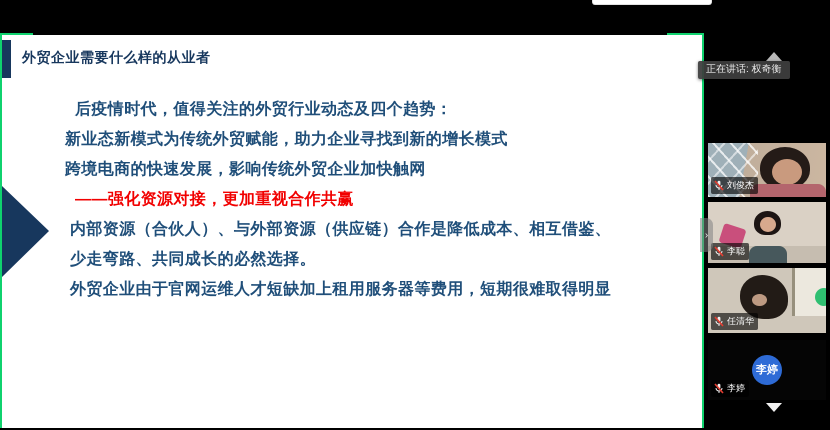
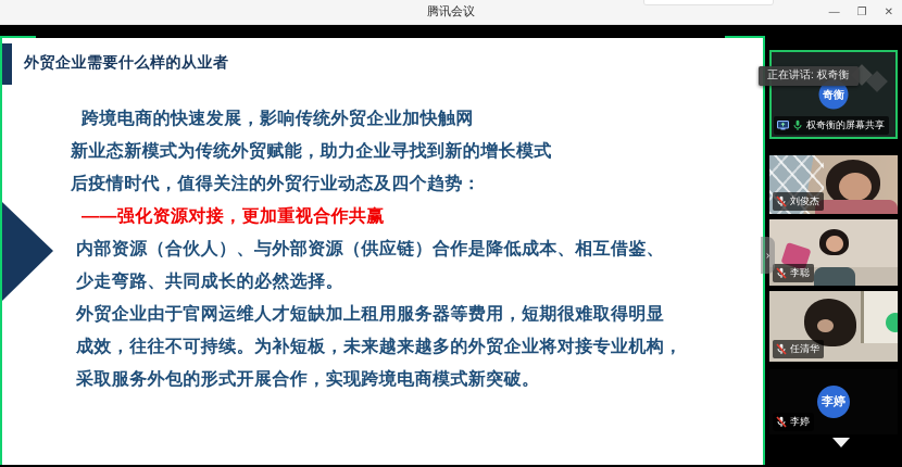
+ 腾讯会议
+ —
+ ❐
+ ✕
  外贸企业需要什么样的从业者
- 后疫情时代，值得关注的外贸行业动态及四个趋势：
+ 跨境电商的快速发展，影响传统外贸企业加快触网
  新业态新模式为传统外贸赋能，助力企业寻找到新的增长模式
- 跨境电商的快速发展，影响传统外贸企业加快触网
+ 后疫情时代，值得关注的外贸行业动态及四个趋势：
  ——强化资源对接，更加重视合作共赢
  内部资源（合伙人）、与外部资源（供应链）合作是降低成本、相互借鉴、
  少走弯路、共同成长的必然选择。
  外贸企业由于官网运维人才短缺加上租用服务器等费用，短期很难取得明显
+ 成效，往往不可持续。为补短板，未来越来越多的外贸企业将对接专业机构，
+ 采取服务外包的形式开展合作，实现跨境电商模式新突破。
  正在讲话: 权奇衡
  ›
+ 奇衡
+ 权奇衡的屏幕共享
  刘俊杰
  李聪
  任清华
  李婷
  李婷
